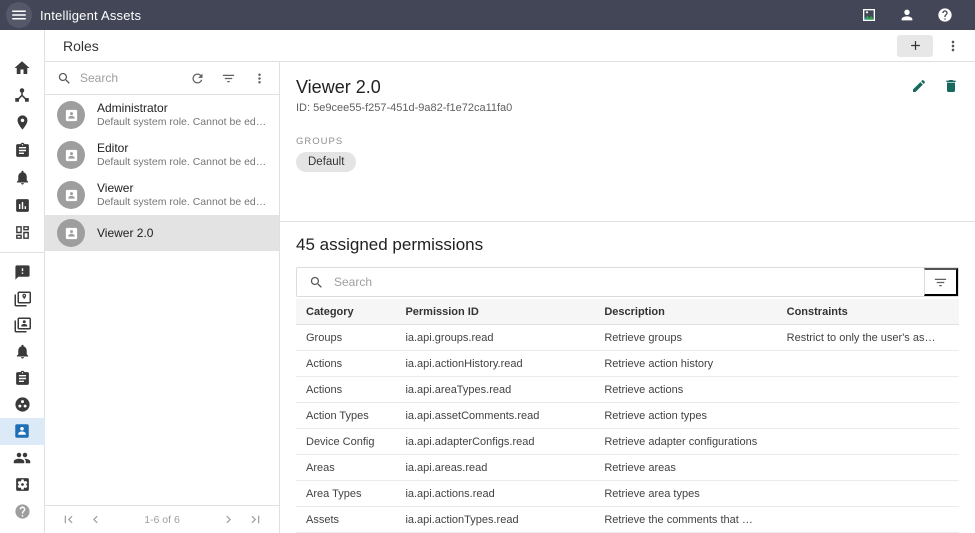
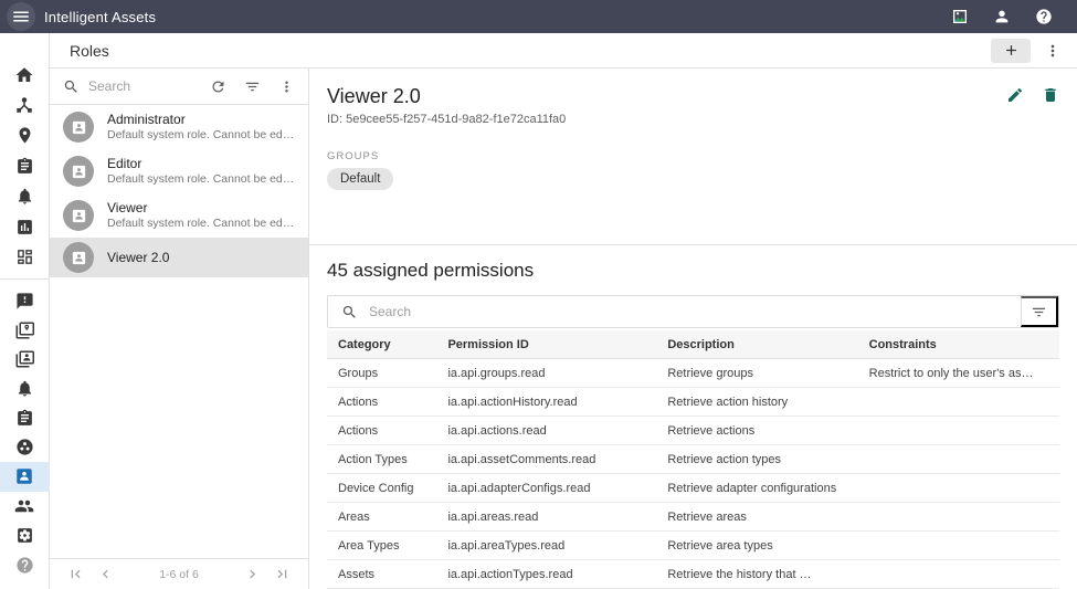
  Intelligent Assets
  Roles
  Search
  Administrator
  Default system role. Cannot be edite
  Editor
  Default system role. Cannot be edite
  Viewer
  Default system role. Cannot be edite
  Viewer 2.0
  1-6 of 6
  Viewer 2.0
  ID: 5e9cee55-f257-451d-9a82-f1e72ca11fa0
  GROUPS
  Default
  45 assigned permissions
  Search
  Category
  Permission ID
  Description
  Constraints
  Groups
  ia.api.groups.read
  Retrieve groups
  Restrict to only the user's as…
  Actions
  ia.api.actionHistory.read
  Retrieve action history
  Actions
- ia.api.areaTypes.read
+ ia.api.actions.read
  Retrieve actions
  Action Types
  ia.api.assetComments.read
  Retrieve action types
  Device Config
  ia.api.adapterConfigs.read
  Retrieve adapter configurations
  Areas
  ia.api.areas.read
  Retrieve areas
  Area Types
- ia.api.actions.read
+ ia.api.areaTypes.read
  Retrieve area types
  Assets
  ia.api.actionTypes.read
- Retrieve the comments that …
+ Retrieve the history that …
